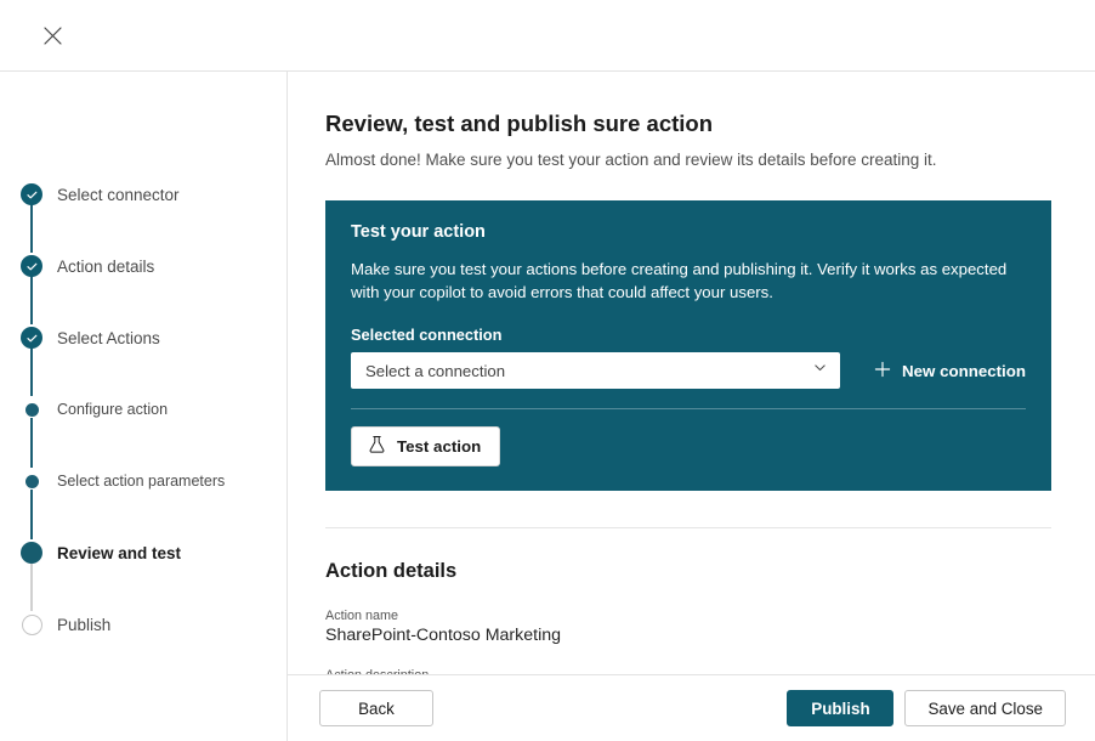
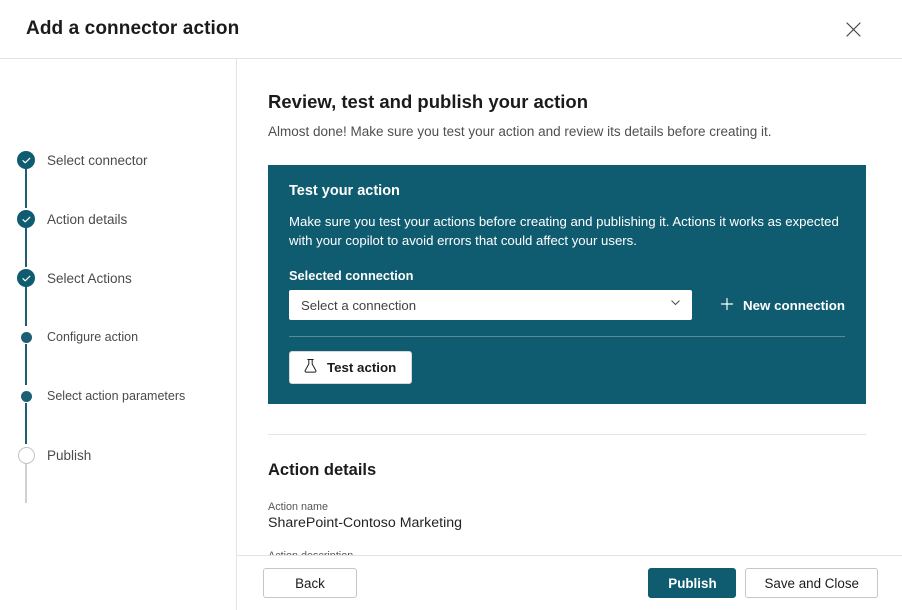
+ Add a connector action
  Select connector
  Action details
  Select Actions
  Configure action
  Select action parameters
- Review and test
  Publish
- Review, test and publish sure action
+ Review, test and publish your action
  Almost done! Make sure you test your action and review its details before creating it.
  Test your action
- Make sure you test your actions before creating and publishing it. Verify it works as expected with your copilot to avoid errors that could affect your users.
+ Make sure you test your actions before creating and publishing it. Actions it works as expected with your copilot to avoid errors that could affect your users.
  Selected connection
  Select a connection
  New connection
  Test action
  Action details
  Action name
  SharePoint-Contoso Marketing
  Back
  Publish
  Save and Close
